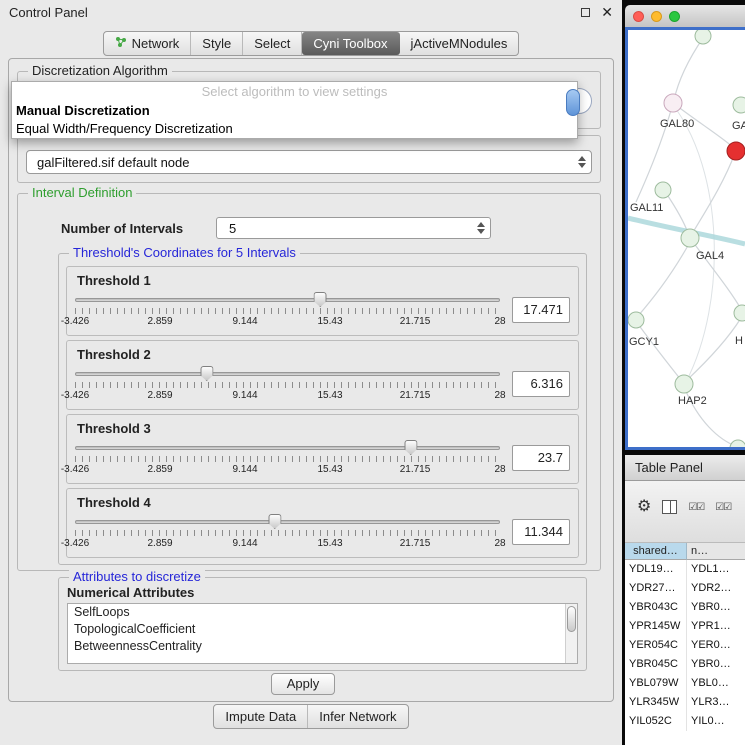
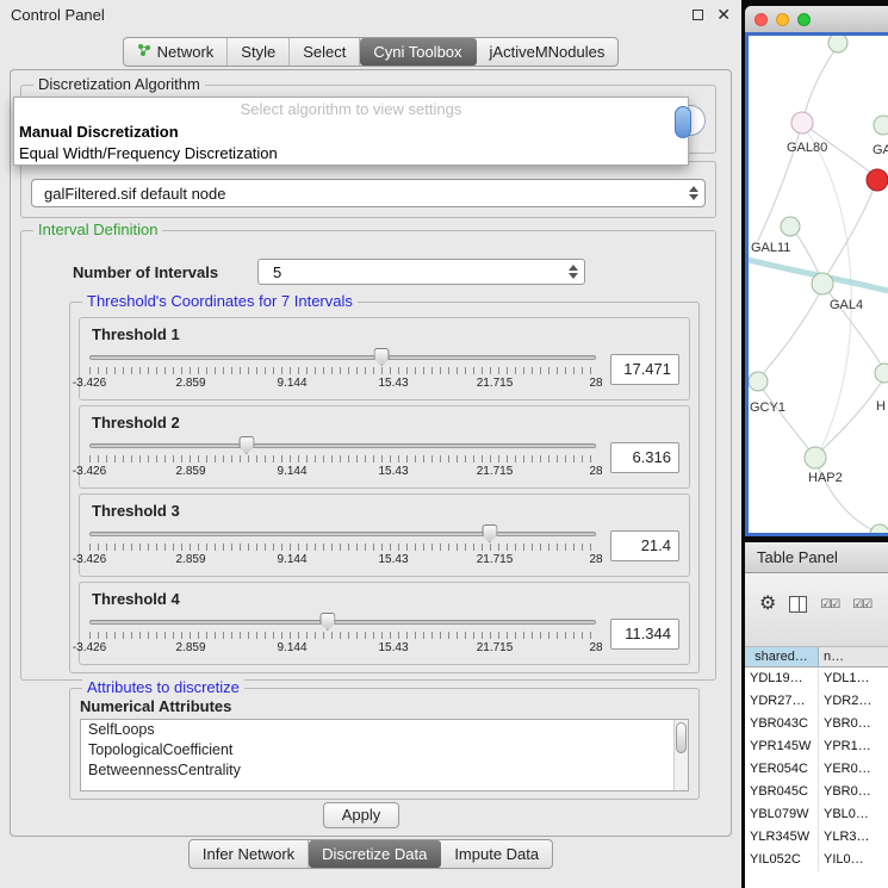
  Control Panel
  ✕
  Network
  Style
  Select
  Cyni Toolbox
  jActiveMNodules
  Discretization Algorithm
  Select algorithm to view settings
  Manual Discretization
  Equal Width/Frequency Discretization
  galFiltered.sif default node
  Interval Definition
  Number of Intervals
  5
- Threshold's Coordinates for 5 Intervals
+ Threshold's Coordinates for 7 Intervals
  Threshold 1
  -3.426
  2.859
  9.144
  15.43
  21.715
  28
  17.471
  Threshold 2
  -3.426
  2.859
  9.144
  15.43
  21.715
  28
  6.316
  Threshold 3
  -3.426
  2.859
  9.144
  15.43
  21.715
  28
- 23.7
+ 21.4
  Threshold 4
  -3.426
  2.859
  9.144
  15.43
  21.715
  28
  11.344
  Attributes to discretize
  Numerical Attributes
  SelfLoops
  TopologicalCoefficient
  BetweennessCentrality
  Apply
- Impute Data
+ Infer Network
+ Discretize Data
- Infer Network
+ Impute Data
  GAL80
  GA
  GAL11
  GAL4
  GCY1
  HAP2
  H
  Table Panel
  ⚙
  ☑☑
  ☑☑
  shared…
  n…
  YDL19…
  YDL1…
  YDR27…
  YDR2…
  YBR043C
  YBR0…
  YPR145W
  YPR1…
  YER054C
  YER0…
  YBR045C
  YBR0…
  YBL079W
  YBL0…
  YLR345W
  YLR3…
  YIL052C
  YIL0…
